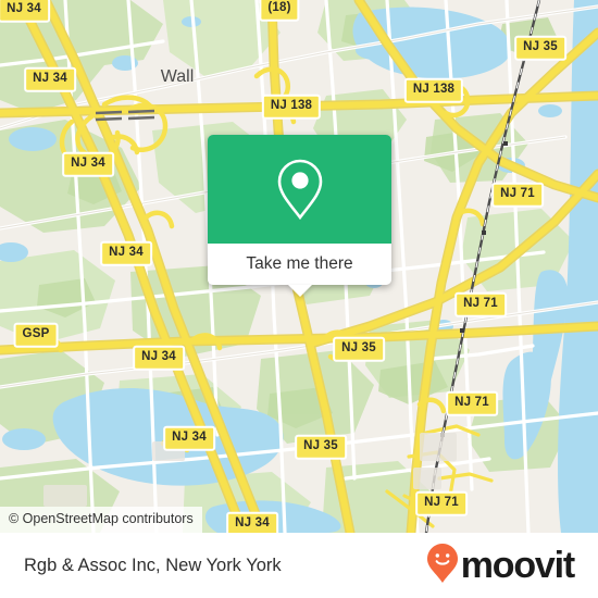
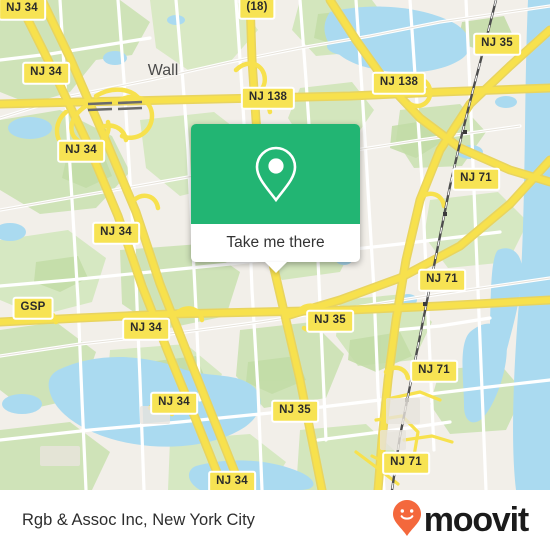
  Wall
  NJ 34
  NJ 34
  NJ 34
  NJ 34
  GSP
  NJ 34
  NJ 34
  NJ 34
  (18)
  NJ 138
  NJ 138
  NJ 35
  NJ 71
  NJ 71
  NJ 35
  NJ 35
  NJ 71
  NJ 71
- © OpenStreetMap contributors
  Take me there
- Rgb & Assoc Inc, New York York
+ Rgb & Assoc Inc, New York City
  moovit
